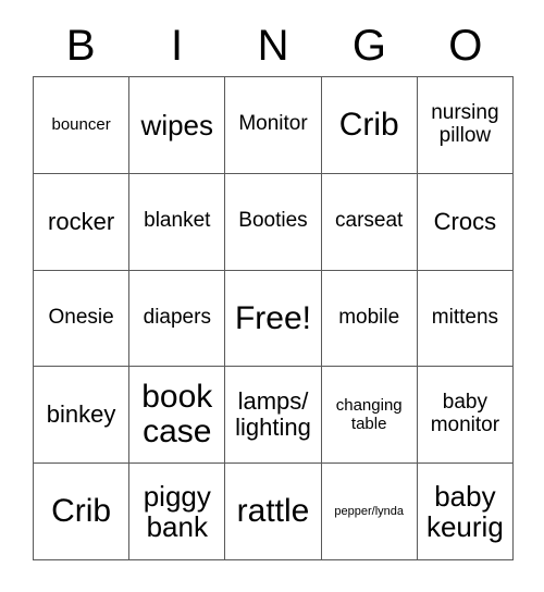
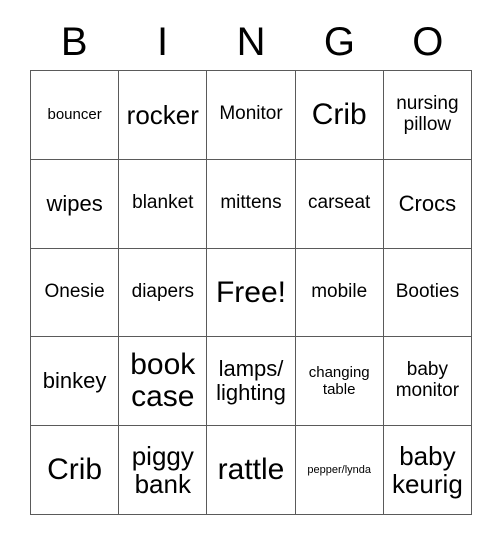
  B
  I
  N
  G
  O
  bouncer
- wipes
+ rocker
  Monitor
  Crib
  nursing pillow
- rocker
+ wipes
  blanket
- Booties
+ mittens
  carseat
  Crocs
  Onesie
  diapers
  Free!
  mobile
- mittens
+ Booties
  binkey
  book case
  lamps/ lighting
  changing table
  baby monitor
  Crib
  piggy bank
  rattle
  pepper/lynda
  baby keurig
